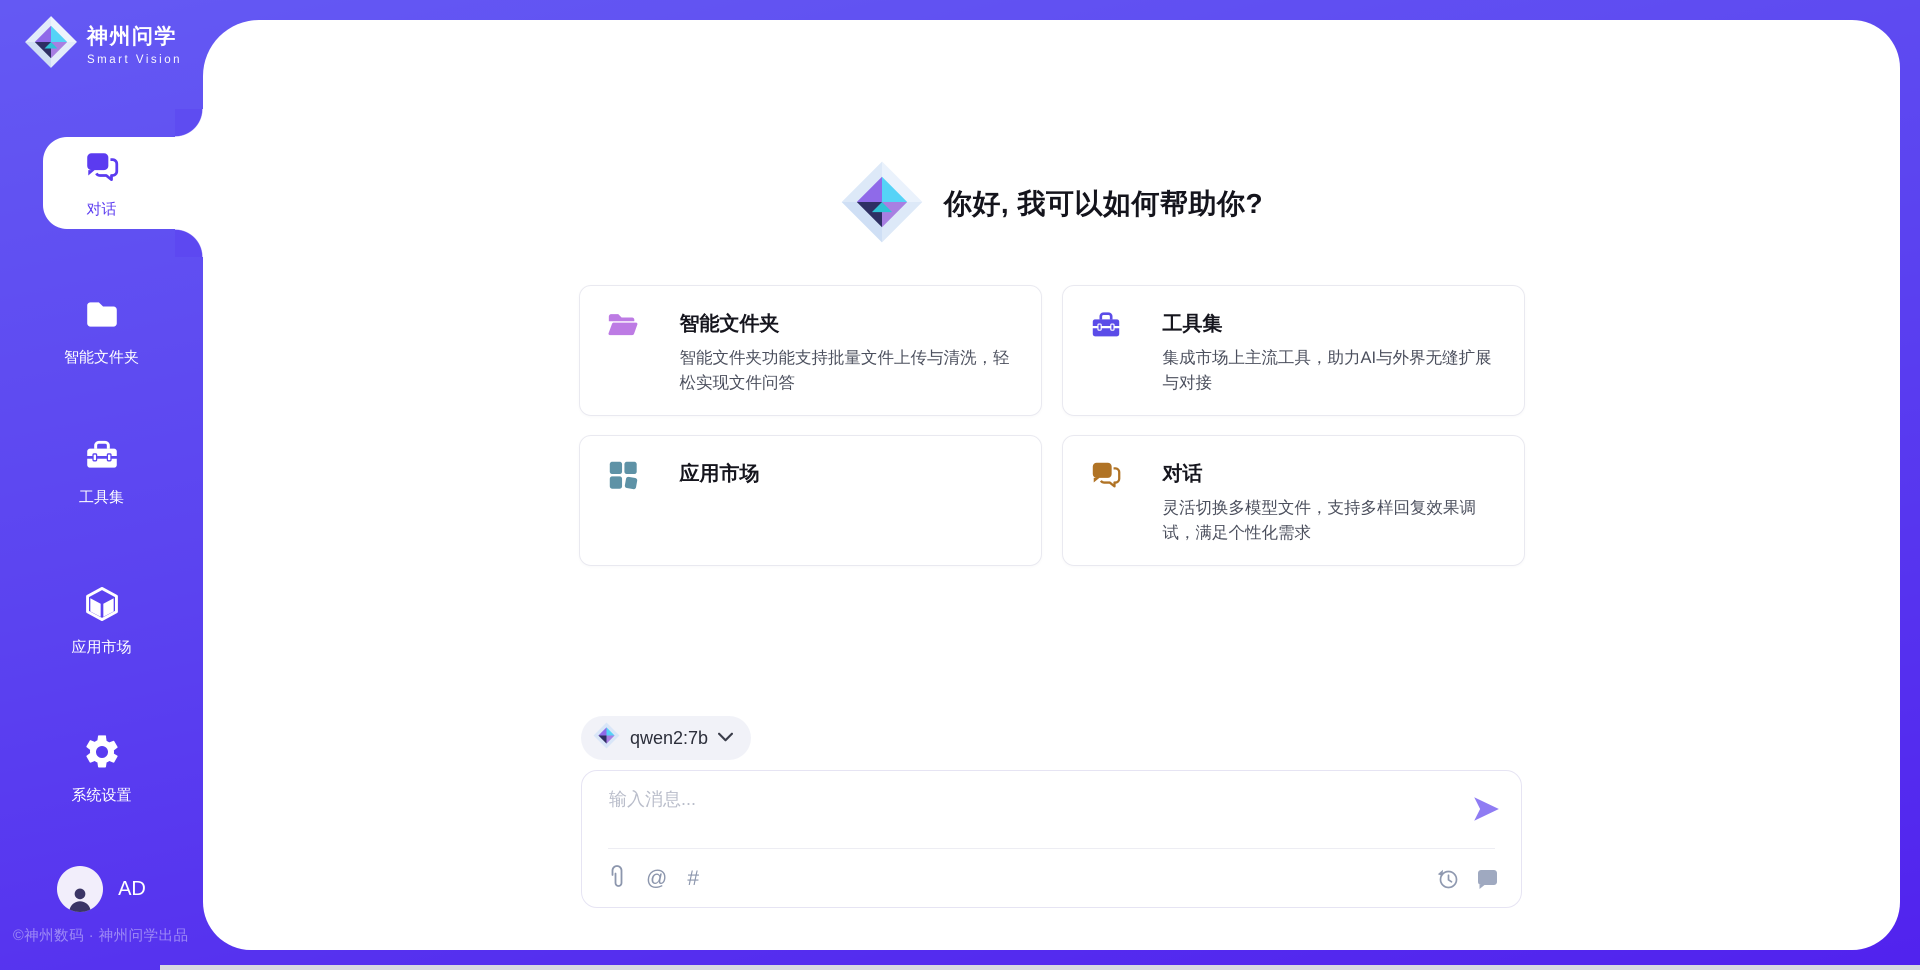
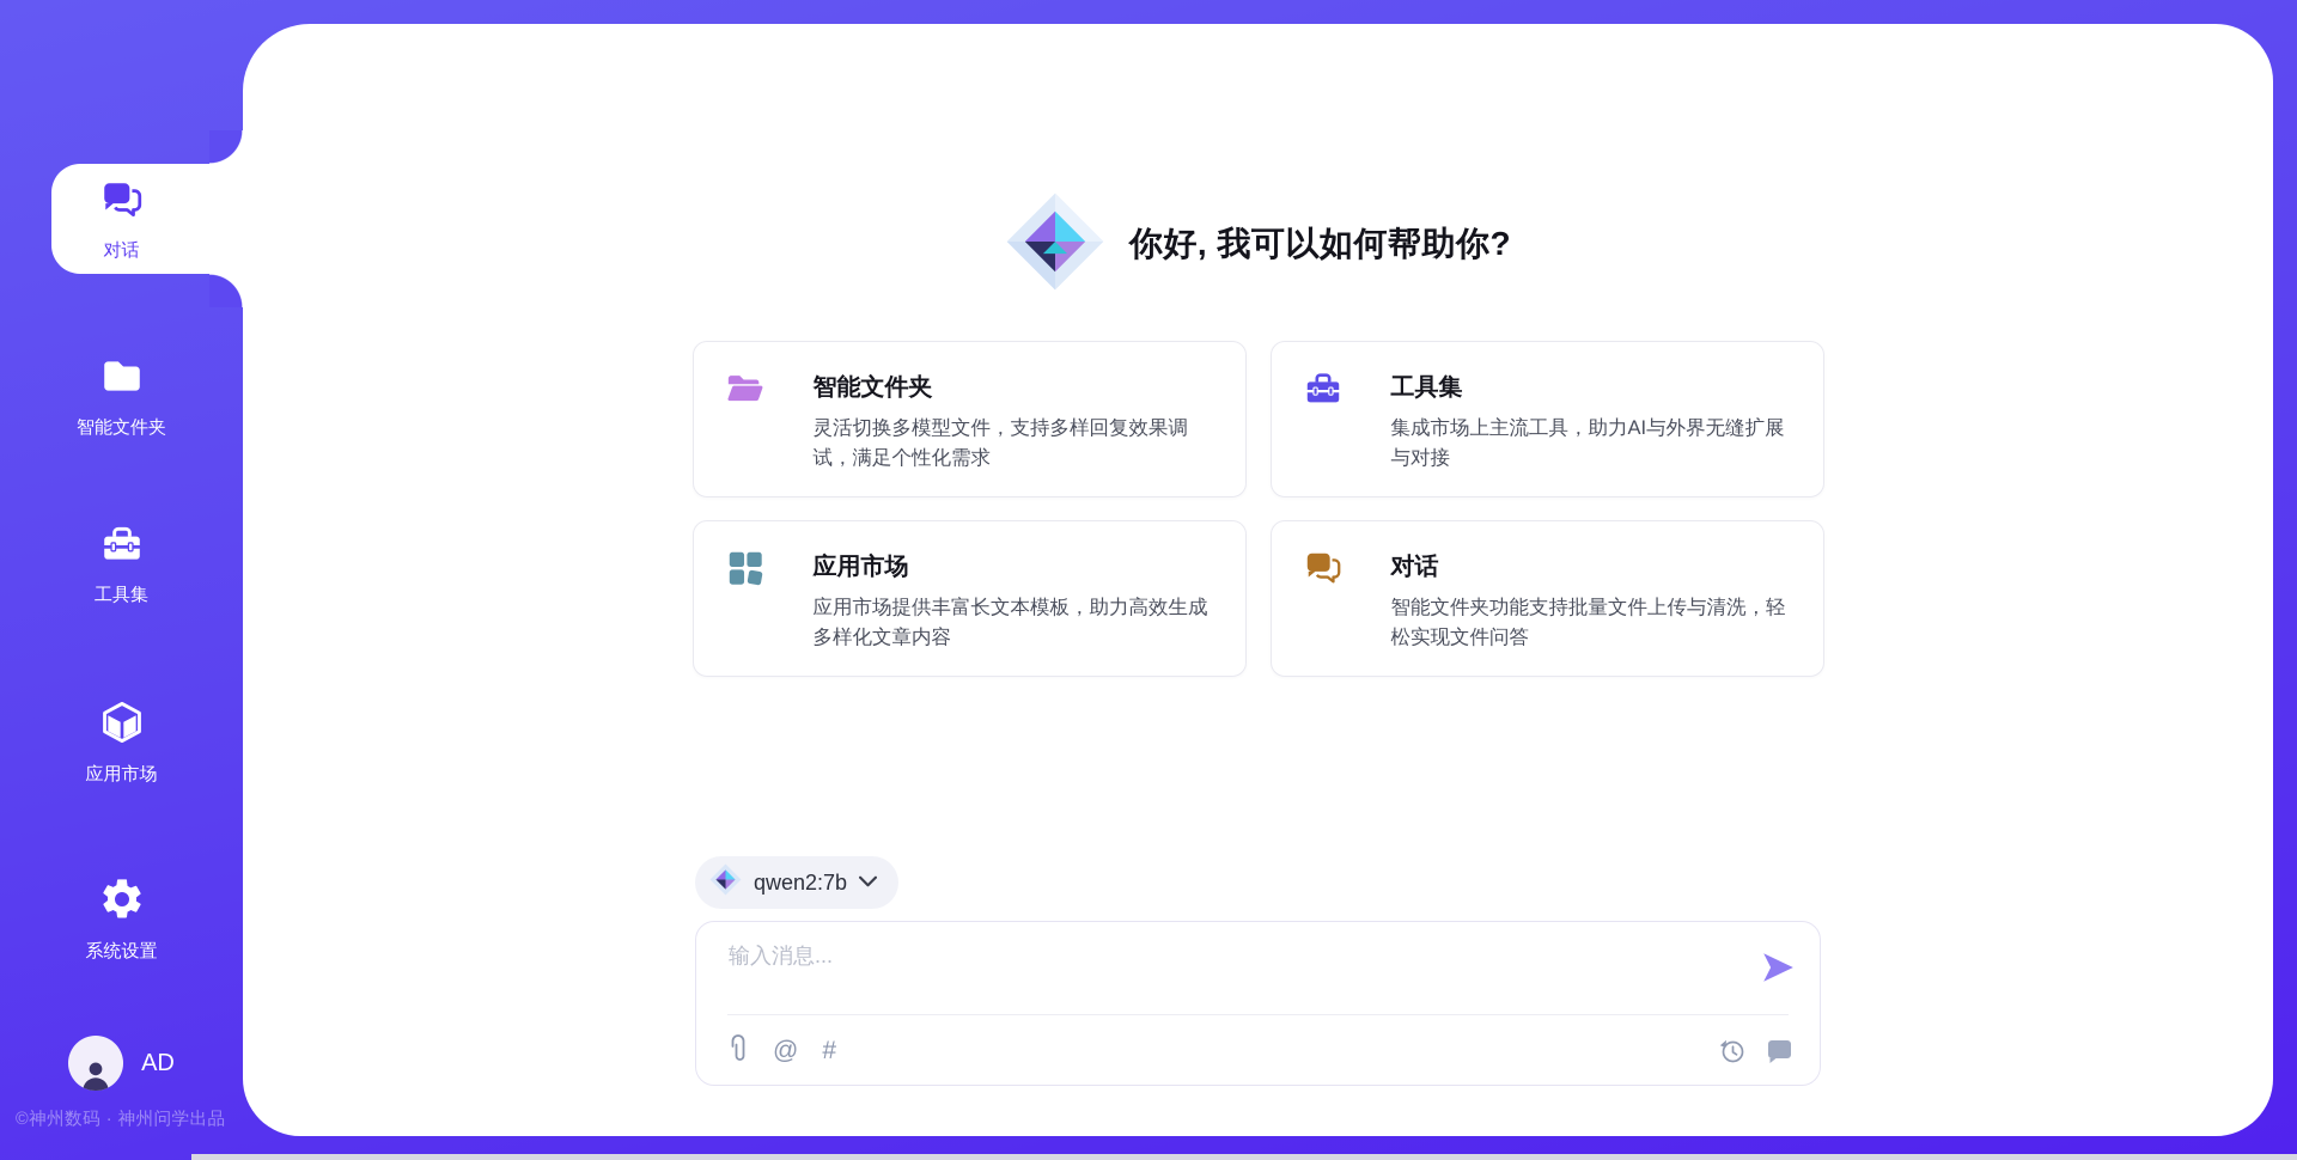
- 神州问学
- Smart Vision
  对话
  智能文件夹
  工具集
  应用市场
  系统设置
  AD
  ©神州数码 · 神州问学出品
  你好, 我可以如何帮助你?
  智能文件夹
- 智能文件夹功能支持批量文件上传与清洗，轻松实现文件问答
+ 灵活切换多模型文件，支持多样回复效果调试，满足个性化需求
  工具集
  集成市场上主流工具，助力AI与外界无缝扩展与对接
  应用市场
+ 应用市场提供丰富长文本模板，助力高效生成多样化文章内容
  对话
- 灵活切换多模型文件，支持多样回复效果调试，满足个性化需求
+ 智能文件夹功能支持批量文件上传与清洗，轻松实现文件问答
  qwen2:7b
  输入消息...
  @
  #
